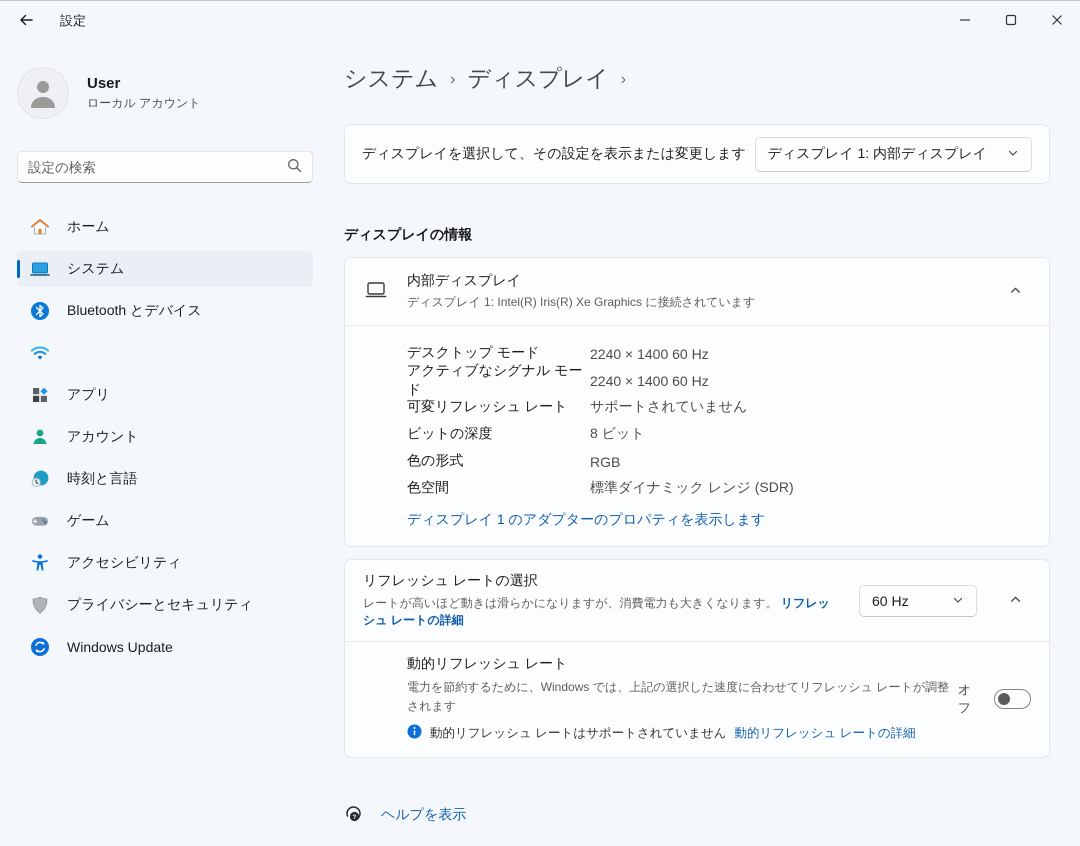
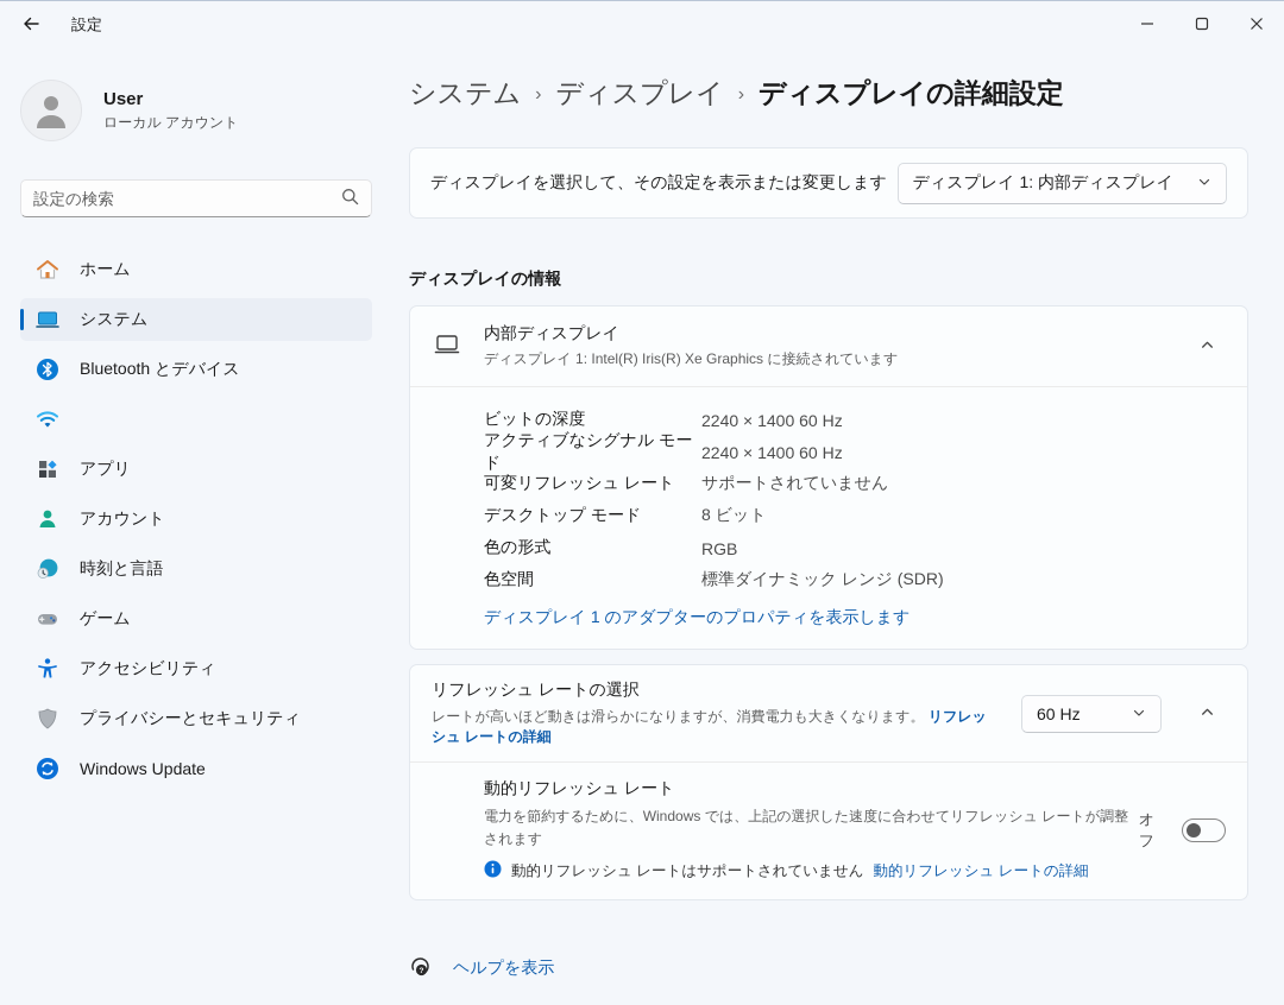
  設定
  User
  ローカル アカウント
  設定の検索
  ホーム
  システム
  Bluetooth とデバイス
  アプリ
  アカウント
  時刻と言語
  ゲーム
  アクセシビリティ
  プライバシーとセキュリティ
  Windows Update
  システム
  ›
  ディスプレイ
  ›
+ ディスプレイの詳細設定
  ディスプレイを選択して、その設定を表示または変更します
  ディスプレイ 1: 内部ディスプレイ
  ディスプレイの情報
  内部ディスプレイ
  ディスプレイ 1: Intel(R) Iris(R) Xe Graphics に接続されています
- デスクトップ モード
+ ビットの深度
  2240 × 1400 60 Hz
  アクティブなシグナル モード
  2240 × 1400 60 Hz
  可変リフレッシュ レート
  サポートされていません
- ビットの深度
+ デスクトップ モード
  8 ビット
  色の形式
  RGB
  色空間
  標準ダイナミック レンジ (SDR)
  ディスプレイ 1 のアダプターのプロパティを表示します
  リフレッシュ レートの選択
  レートが高いほど動きは滑らかになりますが、消費電力も大きくなります。 リフレッシュ レートの詳細
  60 Hz
  動的リフレッシュ レート
  電力を節約するために、Windows では、上記の選択した速度に合わせてリフレッシュ レートが調整されます
  動的リフレッシュ レートはサポートされていません
  動的リフレッシュ レートの詳細
  オフ
  ヘルプを表示
